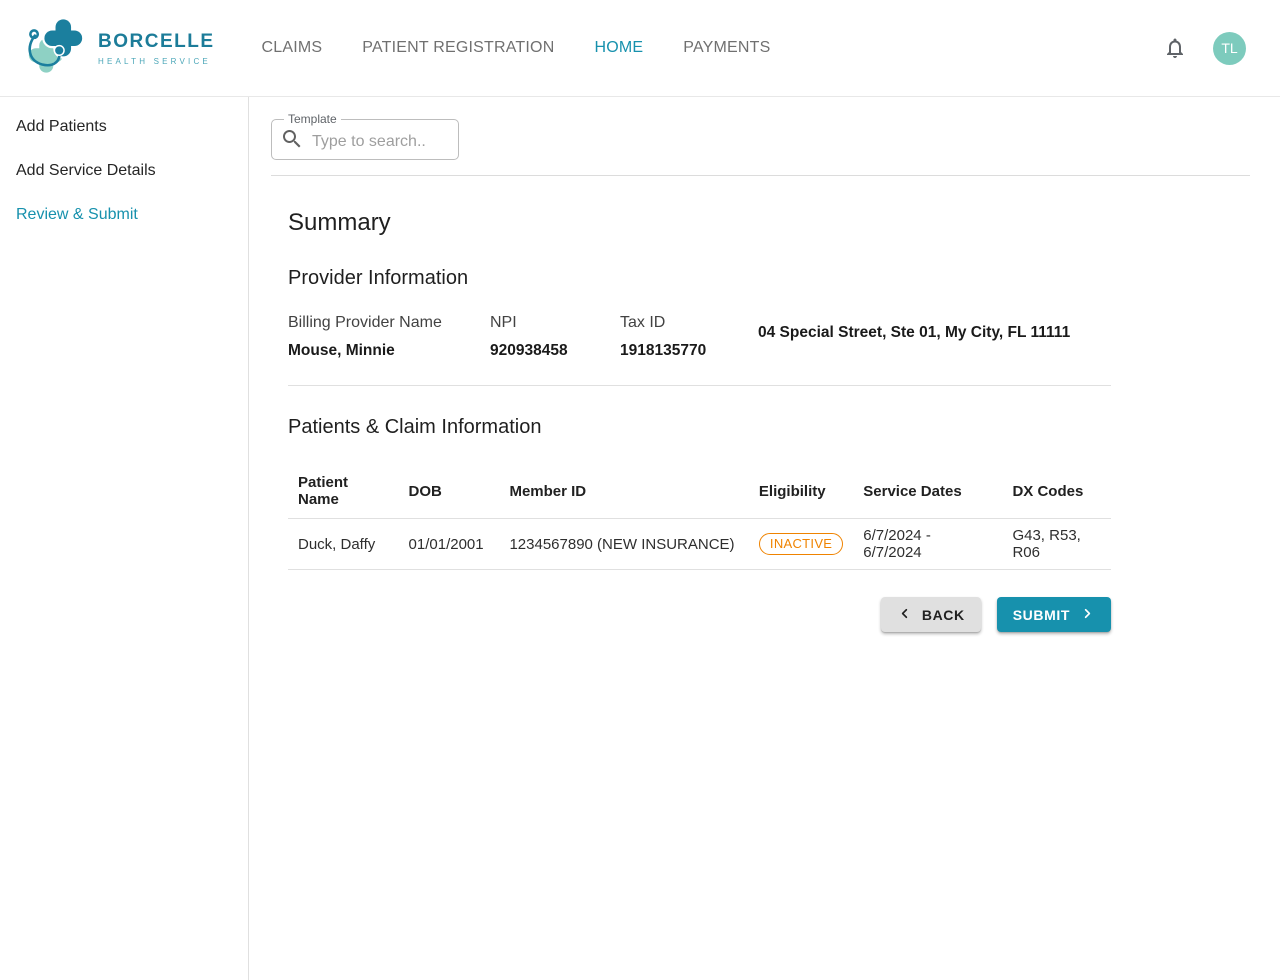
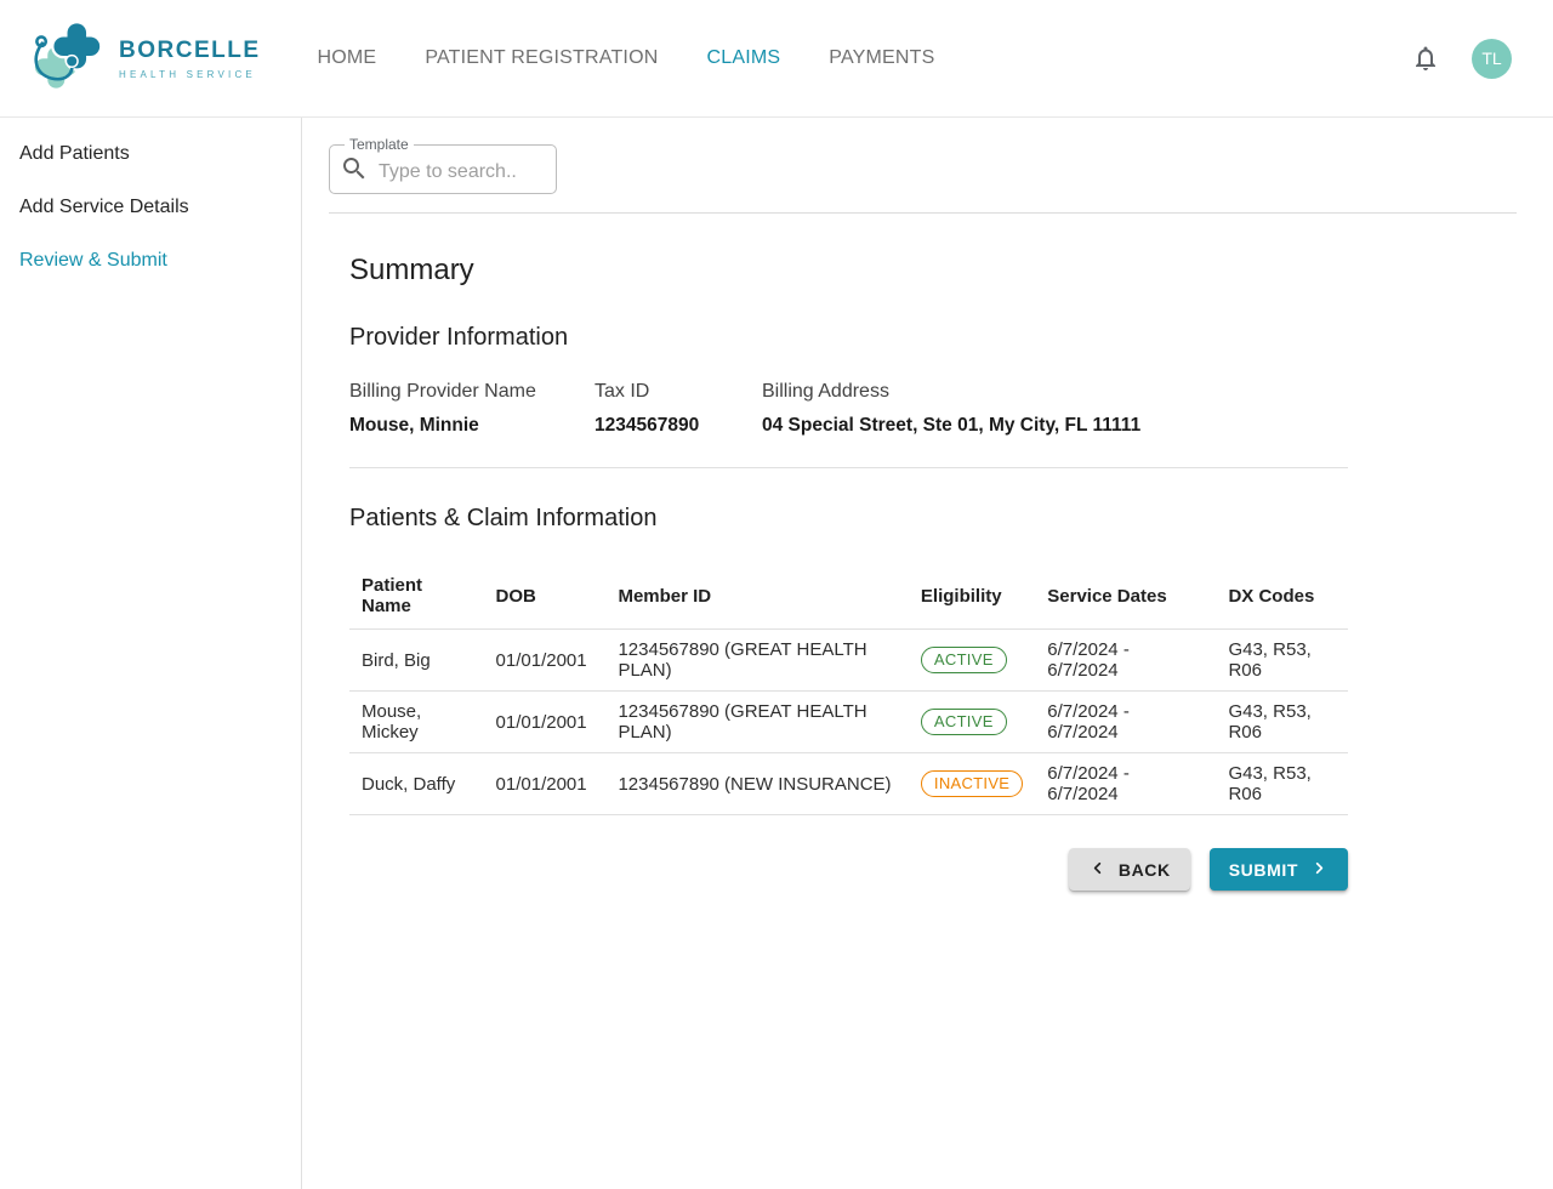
  BORCELLE
  HEALTH SERVICE
- CLAIMS
+ HOME
  PATIENT REGISTRATION
- HOME
+ CLAIMS
  PAYMENTS
  TL
  Add Patients
  Add Service Details
  Review & Submit
  Template
  Type to search..
  Summary
  Provider Information
  Billing Provider Name
  Mouse, Minnie
- NPI
- 920938458
  Tax ID
- 1918135770
+ 1234567890
+ Billing Address
  04 Special Street, Ste 01, My City, FL 11111
  Patients & Claim Information
  Patient Name	DOB	Member ID	Eligibility	Service Dates	DX Codes
+ Bird, Big	01/01/2001	1234567890 (GREAT HEALTH PLAN)	ACTIVE	6/7/2024 - 6/7/2024	G43, R53, R06
+ Mouse, Mickey	01/01/2001	1234567890 (GREAT HEALTH PLAN)	ACTIVE	6/7/2024 - 6/7/2024	G43, R53, R06
  Duck, Daffy	01/01/2001	1234567890 (NEW INSURANCE)	INACTIVE	6/7/2024 - 6/7/2024	G43, R53, R06
  BACK
  SUBMIT
